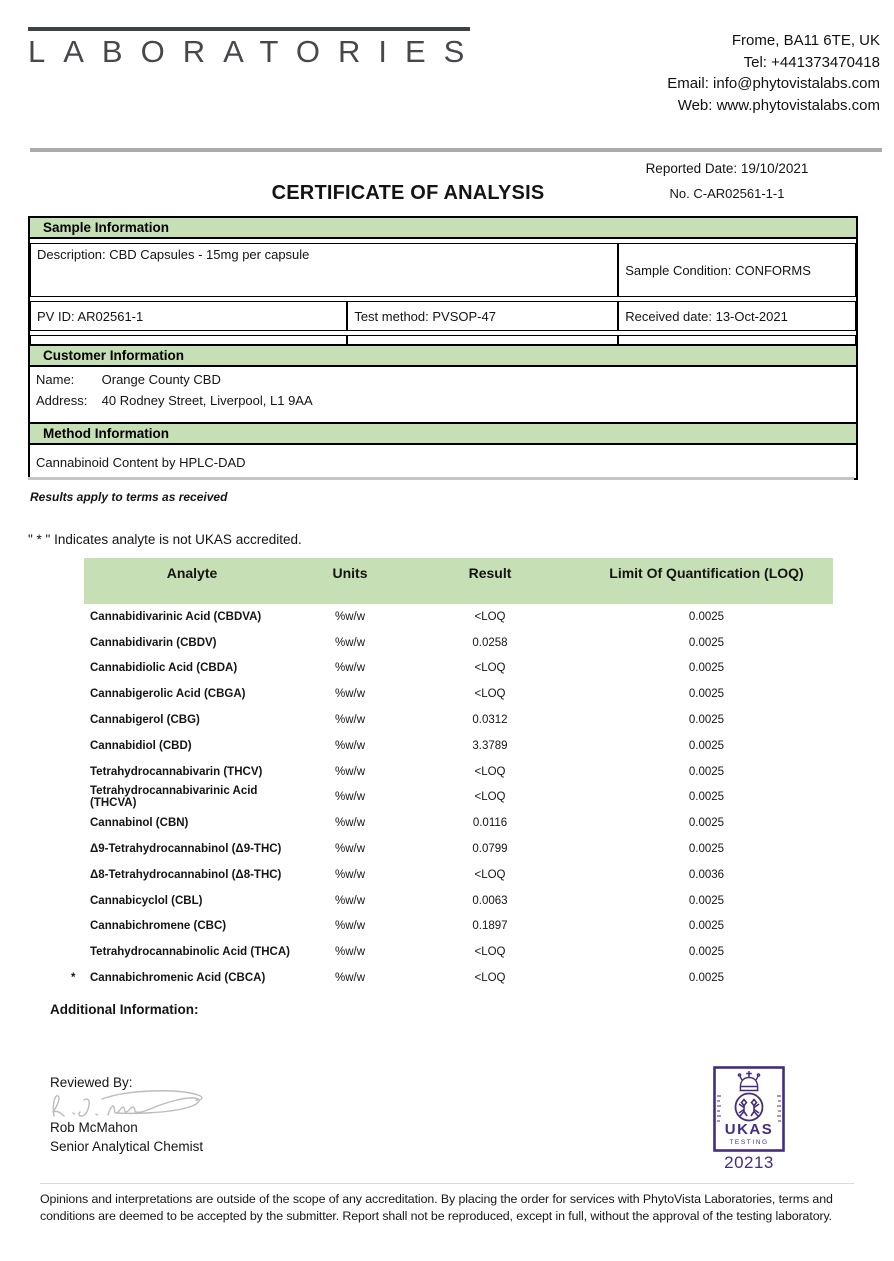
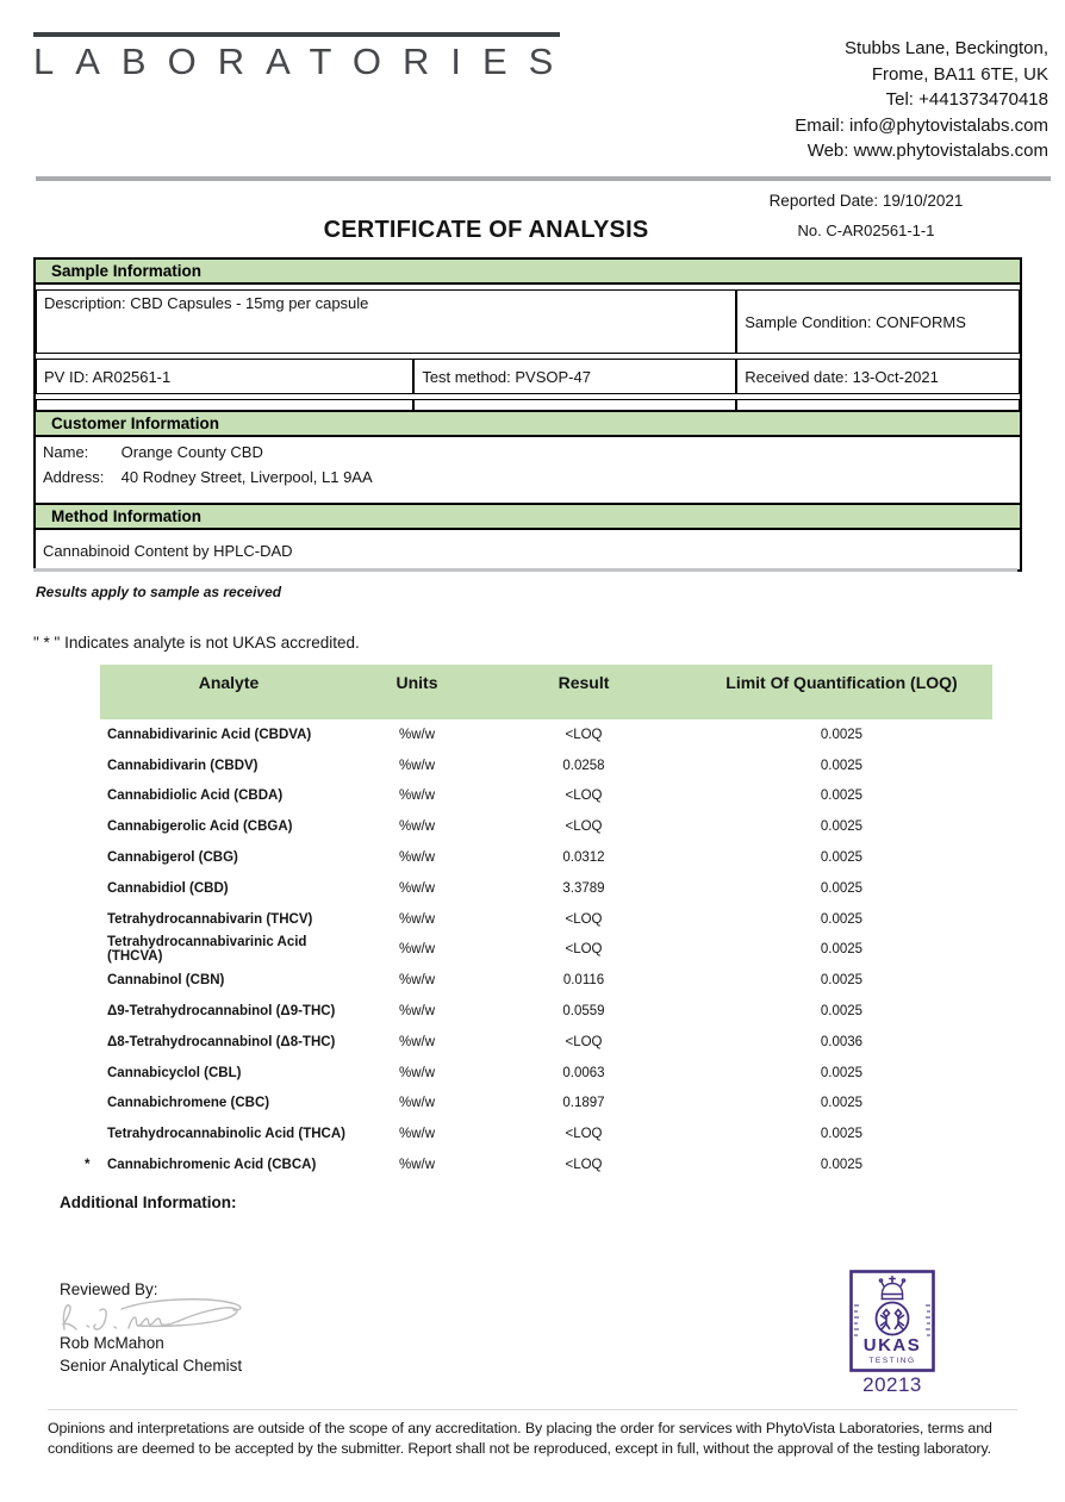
  LABORATORIES
+ Stubbs Lane, Beckington,
  Frome, BA11 6TE, UK
  Tel: +441373470418
  Email: info@phytovistalabs.com
  Web: www.phytovistalabs.com
  Reported Date: 19/10/2021
  CERTIFICATE OF ANALYSIS
  No. C-AR02561-1-1
  Sample Information
  Description: CBD Capsules - 15mg per capsule	Sample Condition: CONFORMS
  PV ID: AR02561-1	Test method: PVSOP-47	Received date: 13-Oct-2021
  Customer Information
  Name: Orange County CBD
  Address: 40 Rodney Street, Liverpool, L1 9AA
  Method Information
  Cannabinoid Content by HPLC-DAD
- Results apply to terms as received
+ Results apply to sample as received
  " * " Indicates analyte is not UKAS accredited.
  Analyte
  Units
  Result
  Limit Of Quantification (LOQ)
  Cannabidivarinic Acid (CBDVA)
  %w/w
  <LOQ
  0.0025
  Cannabidivarin (CBDV)
  %w/w
  0.0258
  0.0025
  Cannabidiolic Acid (CBDA)
  %w/w
  <LOQ
  0.0025
  Cannabigerolic Acid (CBGA)
  %w/w
  <LOQ
  0.0025
  Cannabigerol (CBG)
  %w/w
  0.0312
  0.0025
  Cannabidiol (CBD)
  %w/w
  3.3789
  0.0025
  Tetrahydrocannabivarin (THCV)
  %w/w
  <LOQ
  0.0025
  Tetrahydrocannabivarinic Acid (THCVA)
  %w/w
  <LOQ
  0.0025
  Cannabinol (CBN)
  %w/w
  0.0116
  0.0025
  Δ9-Tetrahydrocannabinol (Δ9-THC)
  %w/w
- 0.0799
+ 0.0559
  0.0025
  Δ8-Tetrahydrocannabinol (Δ8-THC)
  %w/w
  <LOQ
  0.0036
  Cannabicyclol (CBL)
  %w/w
  0.0063
  0.0025
  Cannabichromene (CBC)
  %w/w
  0.1897
  0.0025
  Tetrahydrocannabinolic Acid (THCA)
  %w/w
  <LOQ
  0.0025
  *
  Cannabichromenic Acid (CBCA)
  %w/w
  <LOQ
  0.0025
  Additional Information:
  Reviewed By:
  Rob McMahon
  Senior Analytical Chemist
  UKAS
  20213
  Opinions and interpretations are outside of the scope of any accreditation. By placing the order for services with PhytoVista Laboratories, terms and conditions are deemed to be accepted by the submitter. Report shall not be reproduced, except in full, without the approval of the testing laboratory.
